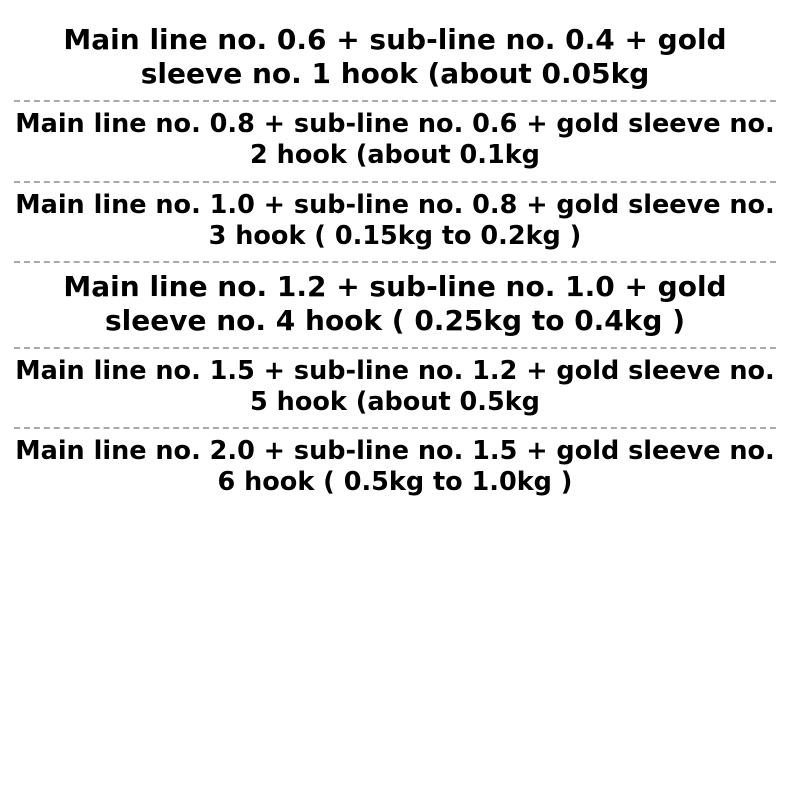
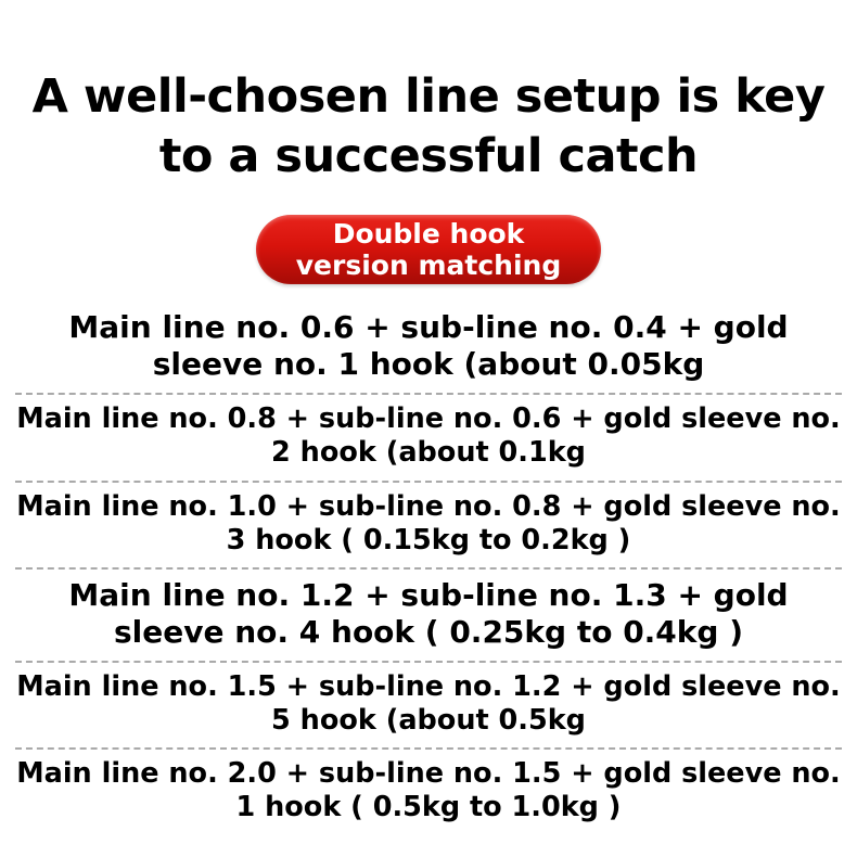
+ A well-chosen line setup is key to a successful catch
+ Double hook version matching
  Main line no. 0.6 + sub-line no. 0.4 + gold sleeve no. 1 hook (about 0.05kg
  Main line no. 0.8 + sub-line no. 0.6 + gold sleeve no. 2 hook (about 0.1kg
  Main line no. 1.0 + sub-line no. 0.8 + gold sleeve no. 3 hook ( 0.15kg to 0.2kg )
- Main line no. 1.2 + sub-line no. 1.0 + gold sleeve no. 4 hook ( 0.25kg to 0.4kg )
+ Main line no. 1.2 + sub-line no. 1.3 + gold sleeve no. 4 hook ( 0.25kg to 0.4kg )
  Main line no. 1.5 + sub-line no. 1.2 + gold sleeve no. 5 hook (about 0.5kg
- Main line no. 2.0 + sub-line no. 1.5 + gold sleeve no. 6 hook ( 0.5kg to 1.0kg )
+ Main line no. 2.0 + sub-line no. 1.5 + gold sleeve no. 1 hook ( 0.5kg to 1.0kg )
